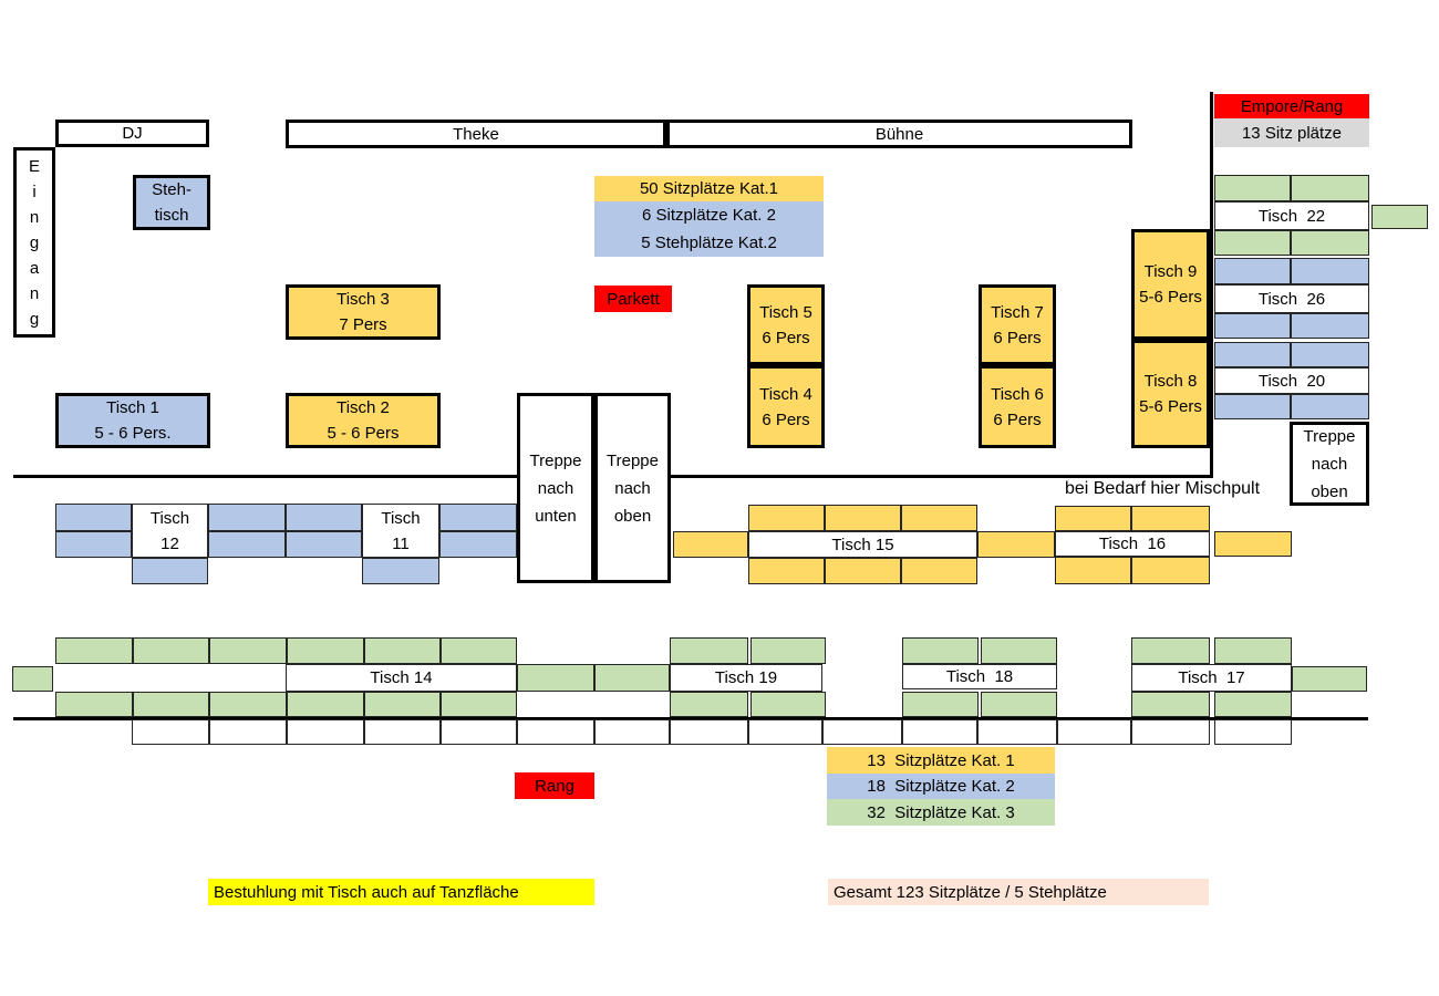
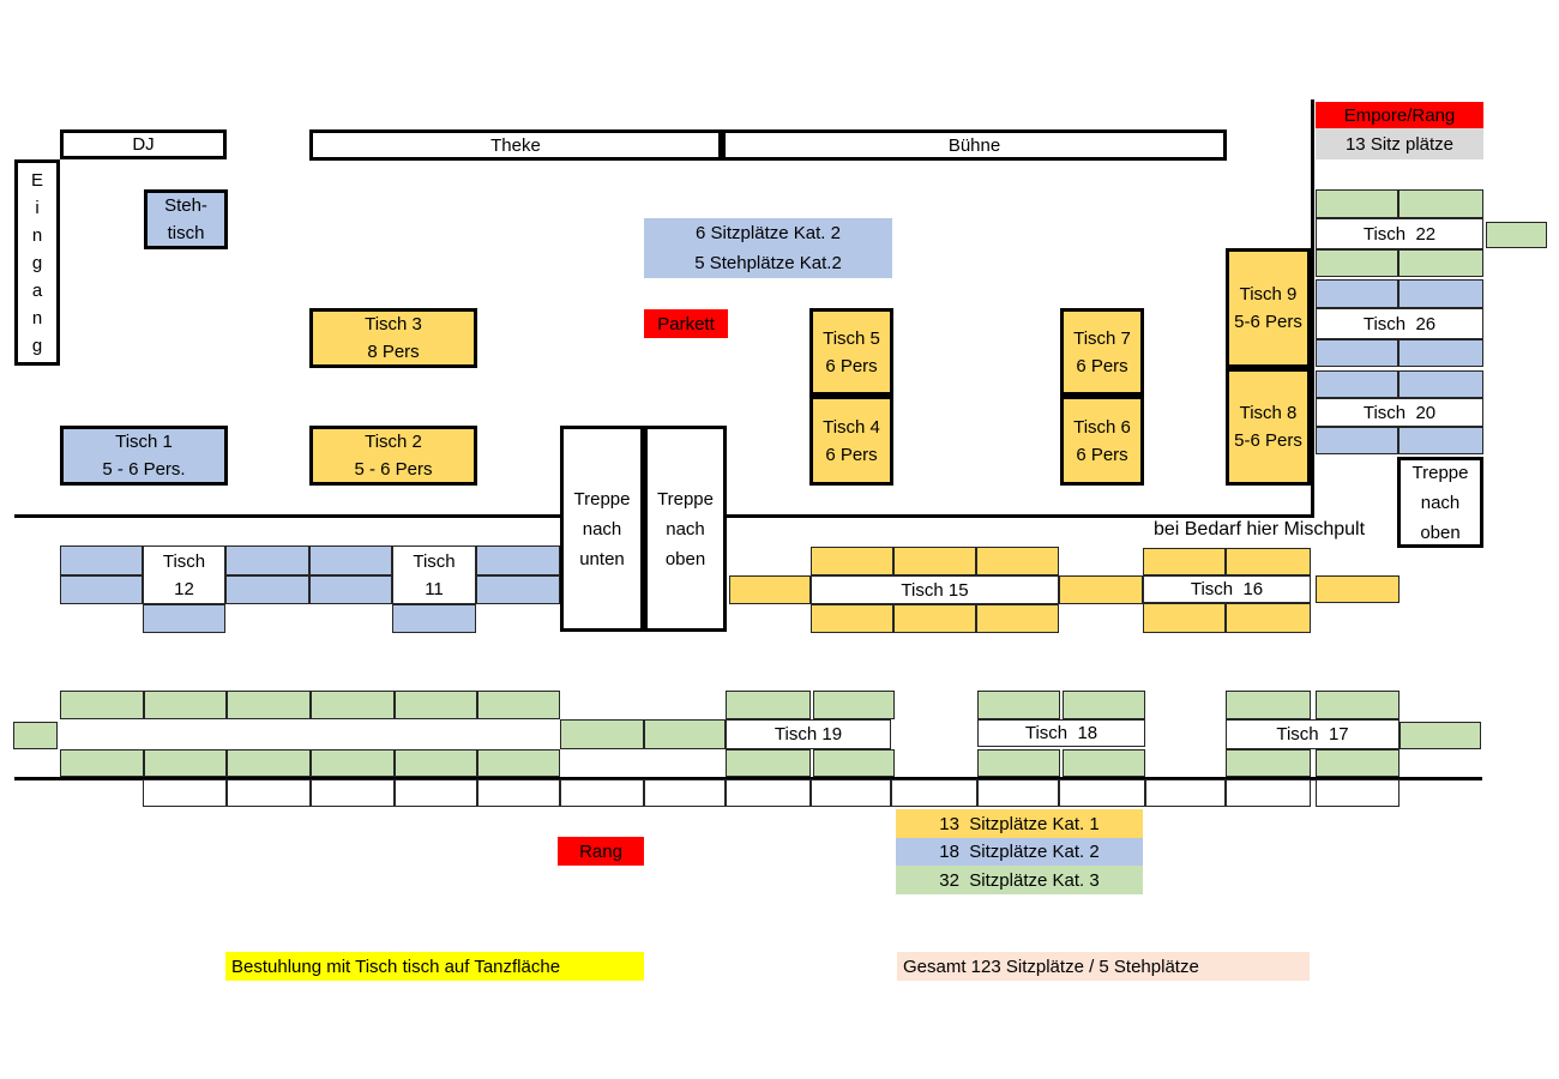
  DJ
  Theke
  Bühne
  E
  i
  n
  g
  a
  n
  g
  Steh-
  tisch
- 50 Sitzplätze Kat.1
  6 Sitzplätze Kat. 2
  5 Stehplätze Kat.2
  Parkett
  Empore/Rang
  13 Sitz plätze
  Tisch 22
  Tisch 26
  Tisch 20
  Tisch 3
- 7 Pers
+ 8 Pers
  Tisch 5
  6 Pers
  Tisch 4
  6 Pers
  Tisch 7
  6 Pers
  Tisch 6
  6 Pers
  Tisch 9
  5-6 Pers
  Tisch 8
  5-6 Pers
  Tisch 1
  5 - 6 Pers.
  Tisch 2
  5 - 6 Pers
  Treppe
  nach
  unten
  Treppe
  nach
  oben
  Treppe
  nach
  oben
  bei Bedarf hier Mischpult
  Tisch
  12
  Tisch
  11
  Tisch 15
  Tisch 16
- Tisch 14
  Tisch 19
  Tisch 18
  Tisch 17
  13 Sitzplätze Kat. 1
  18 Sitzplätze Kat. 2
  32 Sitzplätze Kat. 3
  Rang
- Bestuhlung mit Tisch auch auf Tanzfläche
+ Bestuhlung mit Tisch tisch auf Tanzfläche
  Gesamt 123 Sitzplätze / 5 Stehplätze
